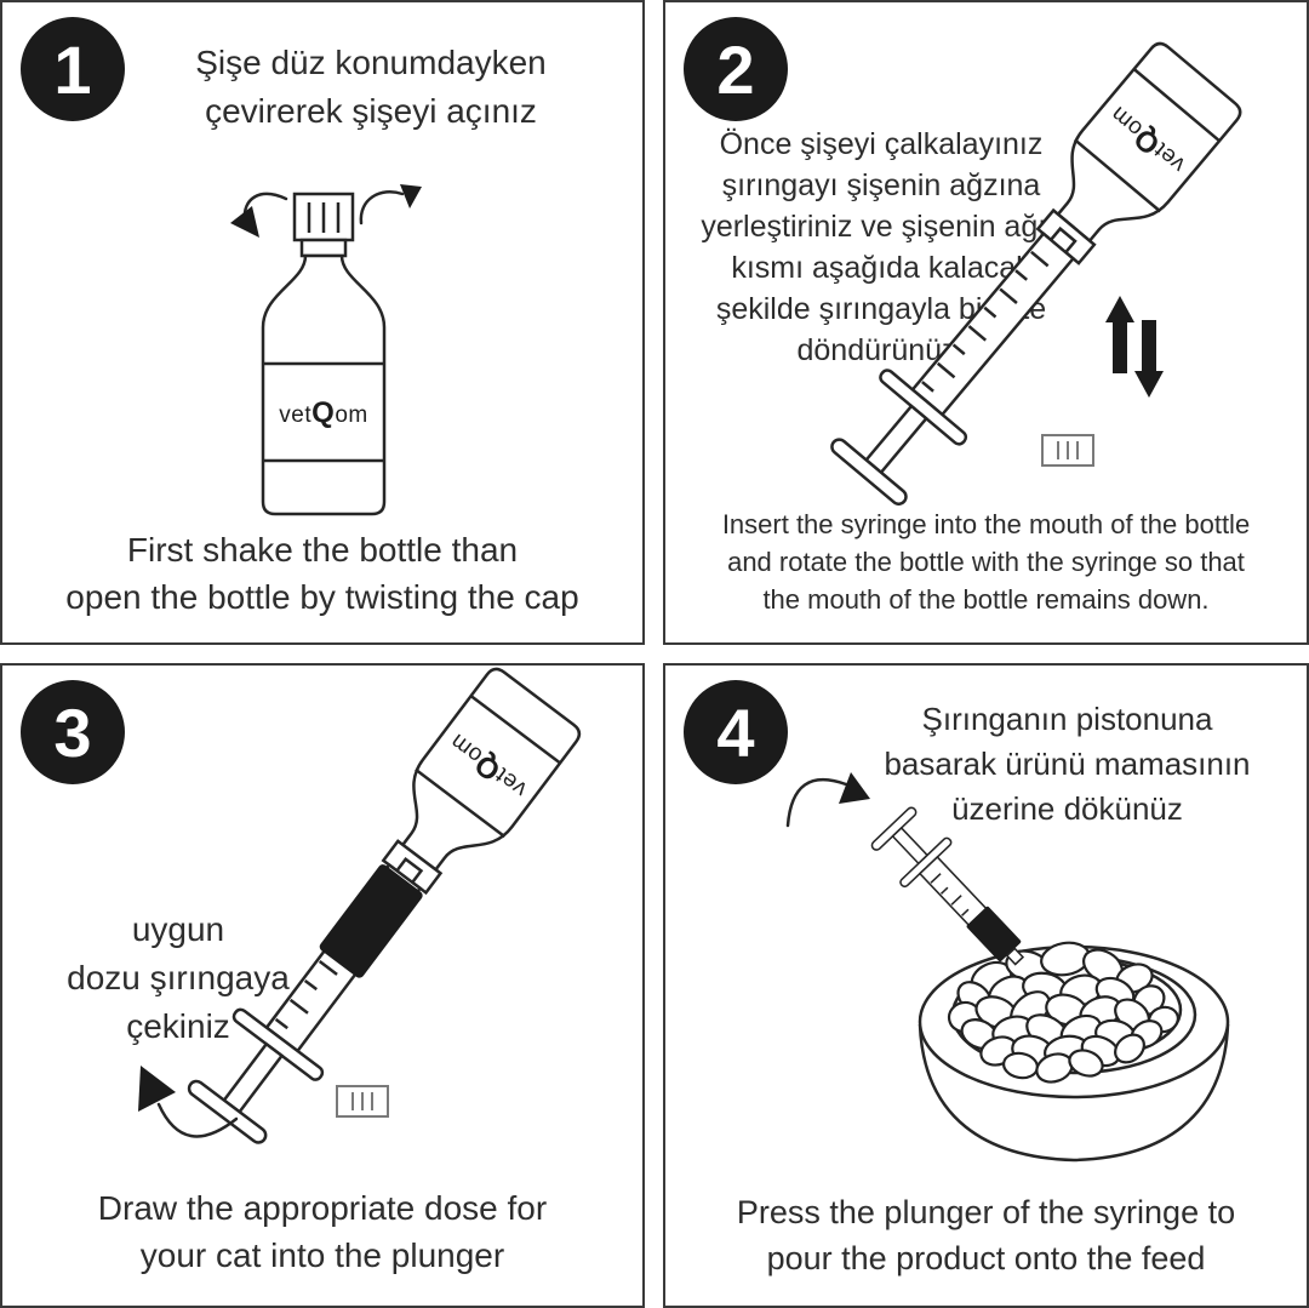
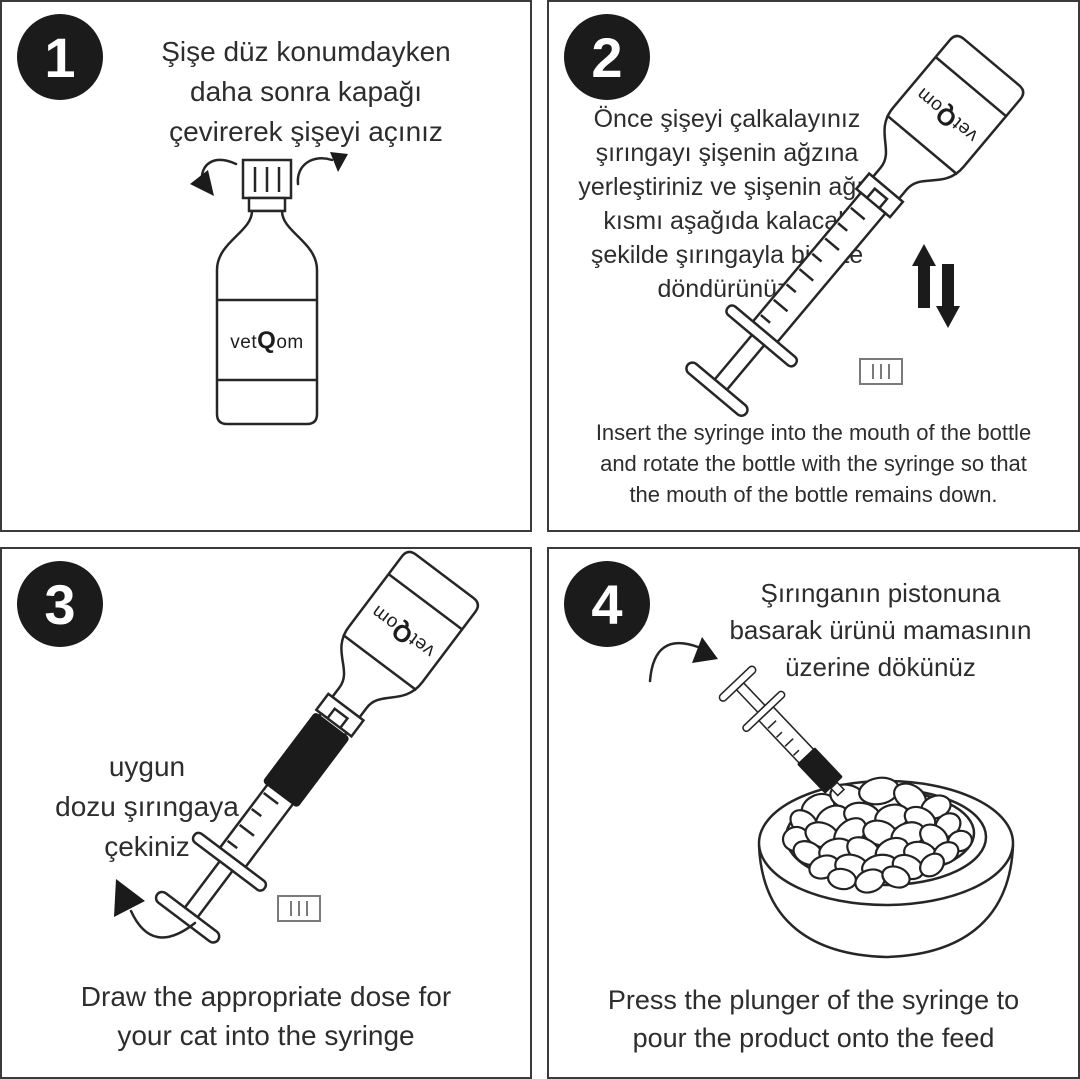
  1
  Şişe düz konumdayken
+ daha sonra kapağı
  çevirerek şişeyi açınız
  vetQom
- First shake the bottle than
- open the bottle by twisting the cap
  2
  Önce şişeyi çalkalayınız
  şırıngayı şişenin ağzına
  yerleştiriniz ve şişenin ağ
  kısmı aşağıda kalaca
  şekilde şırıngayla be
  döndürünü
  Insert the syringe into the mouth of the bottle
  and rotate the bottle with the syringe so that
  the mouth of the bottle remains down.
  3
  uygun
  dozu şırıngaya
  çekiniz
  Draw the appropriate dose for
- your cat into the plunger
+ your cat into the syringe
  4
  Şırınganın pistonuna
  basarak ürünü mamasının
  üzerine dökünüz
  Press the plunger of the syringe to
  pour the product onto the feed
